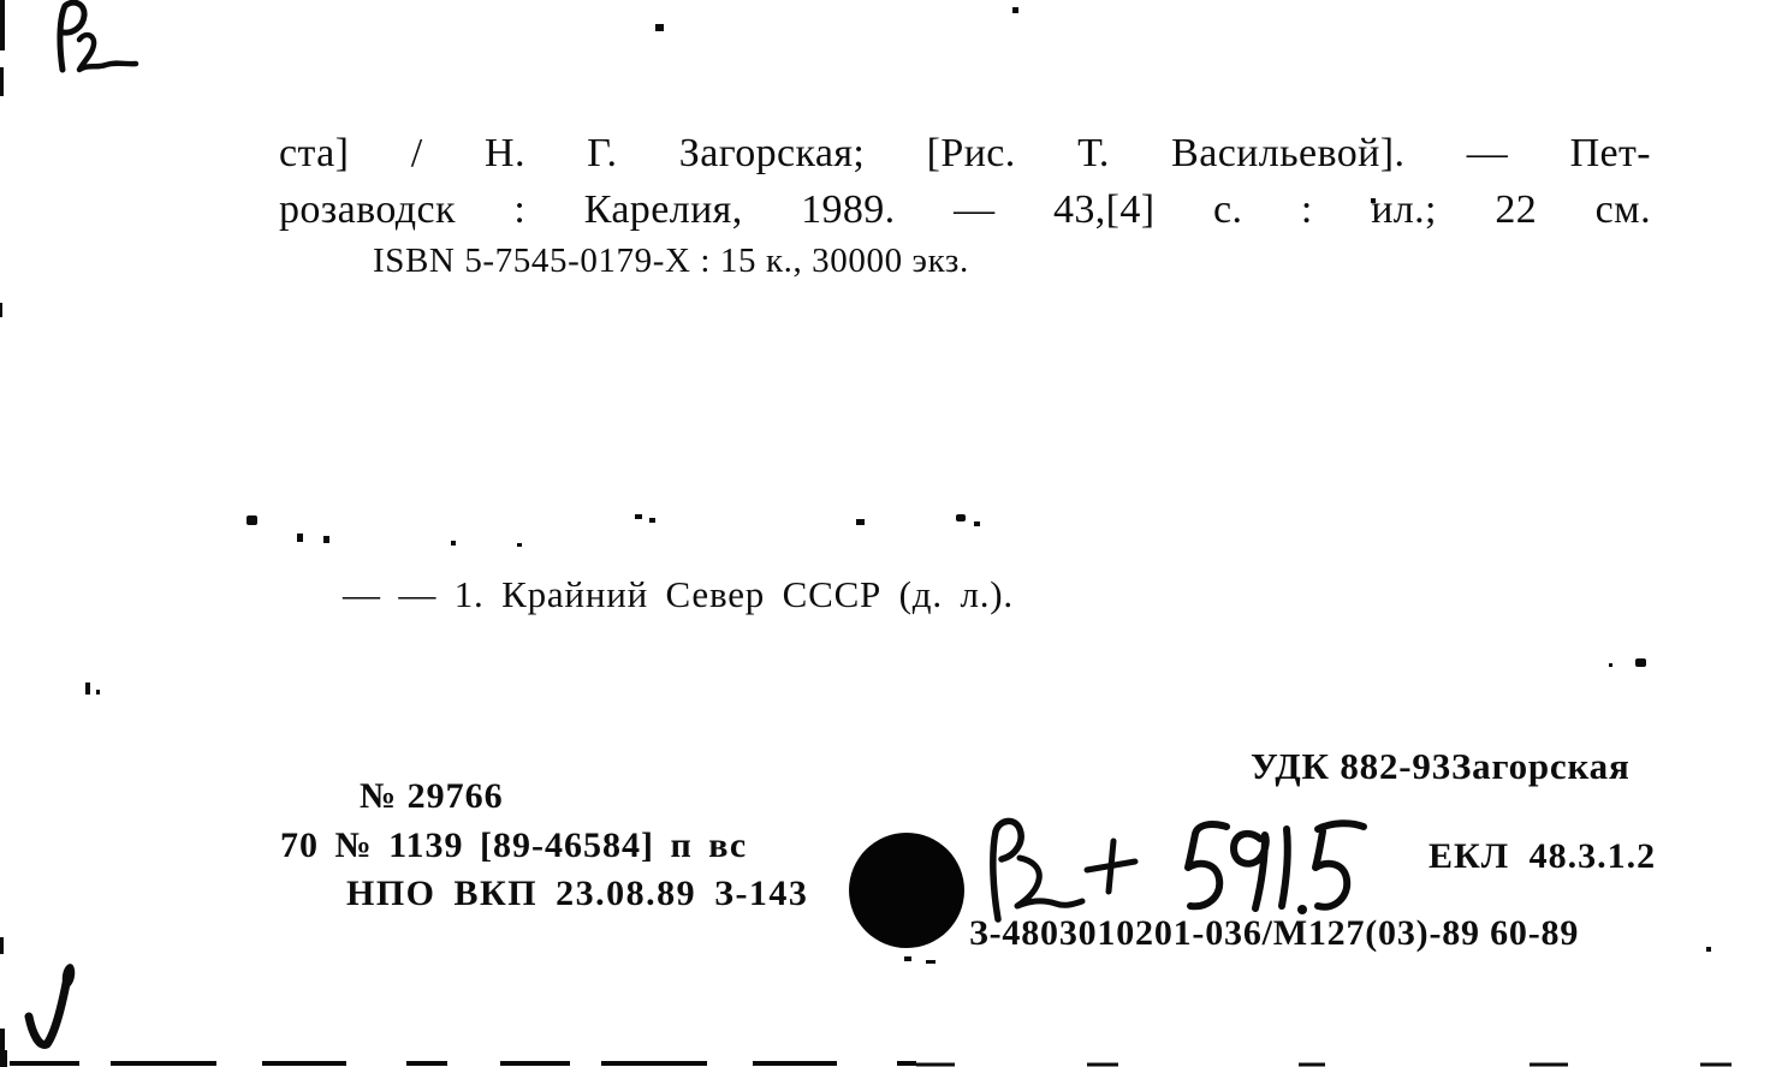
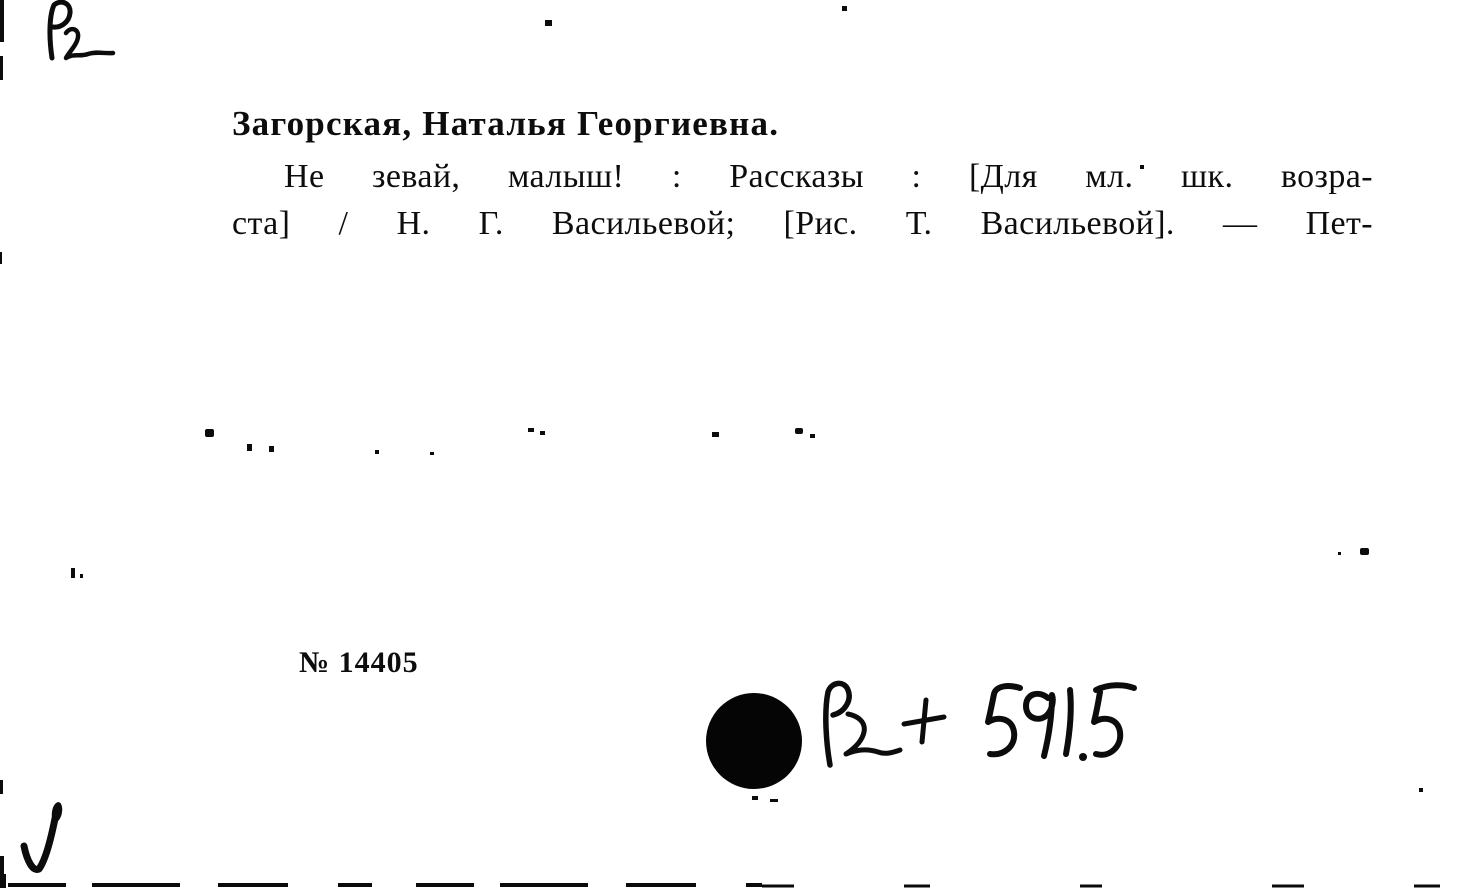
+ Загорская, Наталья Георгиевна.
+ Не зевай, малыш! : Рассказы : [Для мл. шк. возра-
- ста] / Н. Г. Загорская; [Рис. Т. Васильевой]. — Пет-
+ ста] / Н. Г. Васильевой; [Рис. Т. Васильевой]. — Пет-
- розаводск : Карелия, 1989. — 43,[4] с. : ил.; 22 см.
- ISBN 5-7545-0179-X : 15 к., 30000 экз.
- — — 1. Крайний Север СССР (д. л.).
- № 29766
+ № 14405
- 70 № 1139 [89-46584] п вс
- НПО ВКП 23.08.89 З-143
- УДК 882-93Загорская
- ЕКЛ 48.3.1.2
- З-4803010201-036/М127(03)-89 60-89
